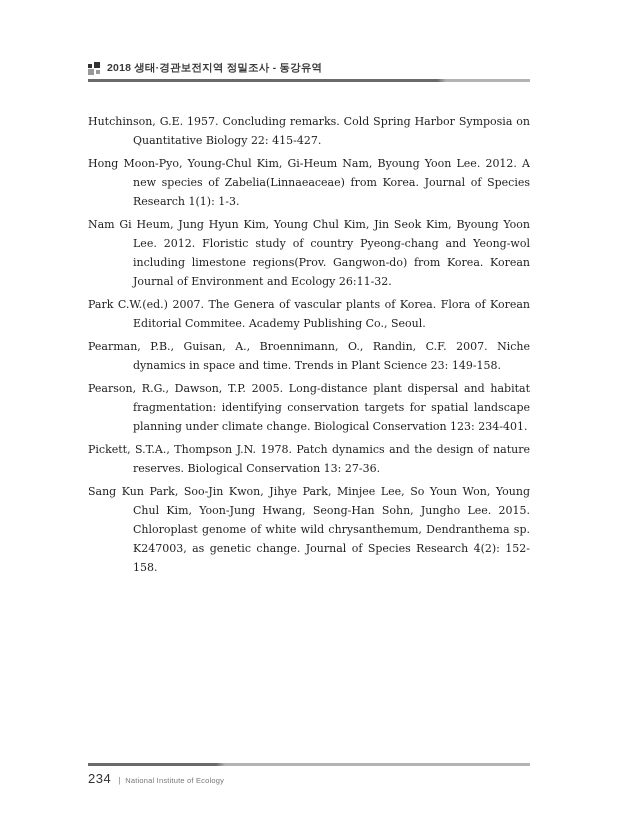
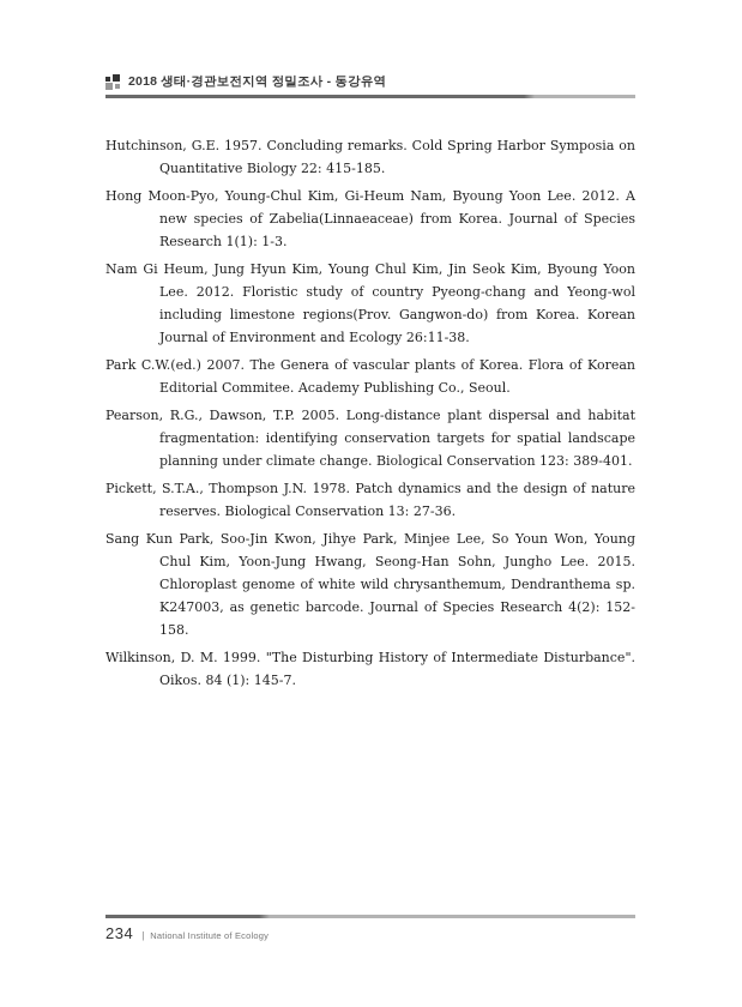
  2018 생태·경관보전지역 정밀조사 - 동강유역
- Hutchinson, G.E. 1957. Concluding remarks. Cold Spring Harbor Symposia on Quantitative Biology 22: 415-427.
+ Hutchinson, G.E. 1957. Concluding remarks. Cold Spring Harbor Symposia on Quantitative Biology 22: 415-185.
  Hong Moon-Pyo, Young-Chul Kim, Gi-Heum Nam, Byoung Yoon Lee. 2012. A new species of Zabelia(Linnaeaceae) from Korea. Journal of Species Research 1(1): 1-3.
- Nam Gi Heum, Jung Hyun Kim, Young Chul Kim, Jin Seok Kim, Byoung Yoon Lee. 2012. Floristic study of country Pyeong-chang and Yeong-wol including limestone regions(Prov. Gangwon-do) from Korea. Korean Journal of Environment and Ecology 26:11-32.
+ Nam Gi Heum, Jung Hyun Kim, Young Chul Kim, Jin Seok Kim, Byoung Yoon Lee. 2012. Floristic study of country Pyeong-chang and Yeong-wol including limestone regions(Prov. Gangwon-do) from Korea. Korean Journal of Environment and Ecology 26:11-38.
  Park C.W.(ed.) 2007. The Genera of vascular plants of Korea. Flora of Korean Editorial Commitee. Academy Publishing Co., Seoul.
- Pearman, P.B., Guisan, A., Broennimann, O., Randin, C.F. 2007. Niche dynamics in space and time. Trends in Plant Science 23: 149-158.
- Pearson, R.G., Dawson, T.P. 2005. Long-distance plant dispersal and habitat fragmentation: identifying conservation targets for spatial landscape planning under climate change. Biological Conservation 123: 234-401.
+ Pearson, R.G., Dawson, T.P. 2005. Long-distance plant dispersal and habitat fragmentation: identifying conservation targets for spatial landscape planning under climate change. Biological Conservation 123: 389-401.
  Pickett, S.T.A., Thompson J.N. 1978. Patch dynamics and the design of nature reserves. Biological Conservation 13: 27-36.
- Sang Kun Park, Soo-Jin Kwon, Jihye Park, Minjee Lee, So Youn Won, Young Chul Kim, Yoon-Jung Hwang, Seong-Han Sohn, Jungho Lee. 2015. Chloroplast genome of white wild chrysanthemum, Dendranthema sp. K247003, as genetic change. Journal of Species Research 4(2): 152-158.
+ Sang Kun Park, Soo-Jin Kwon, Jihye Park, Minjee Lee, So Youn Won, Young Chul Kim, Yoon-Jung Hwang, Seong-Han Sohn, Jungho Lee. 2015. Chloroplast genome of white wild chrysanthemum, Dendranthema sp. K247003, as genetic barcode. Journal of Species Research 4(2): 152-158.
+ Wilkinson, D. M. 1999. "The Disturbing History of Intermediate Disturbance". Oikos. 84 (1): 145-7.
  234
  |
  National Institute of Ecology
